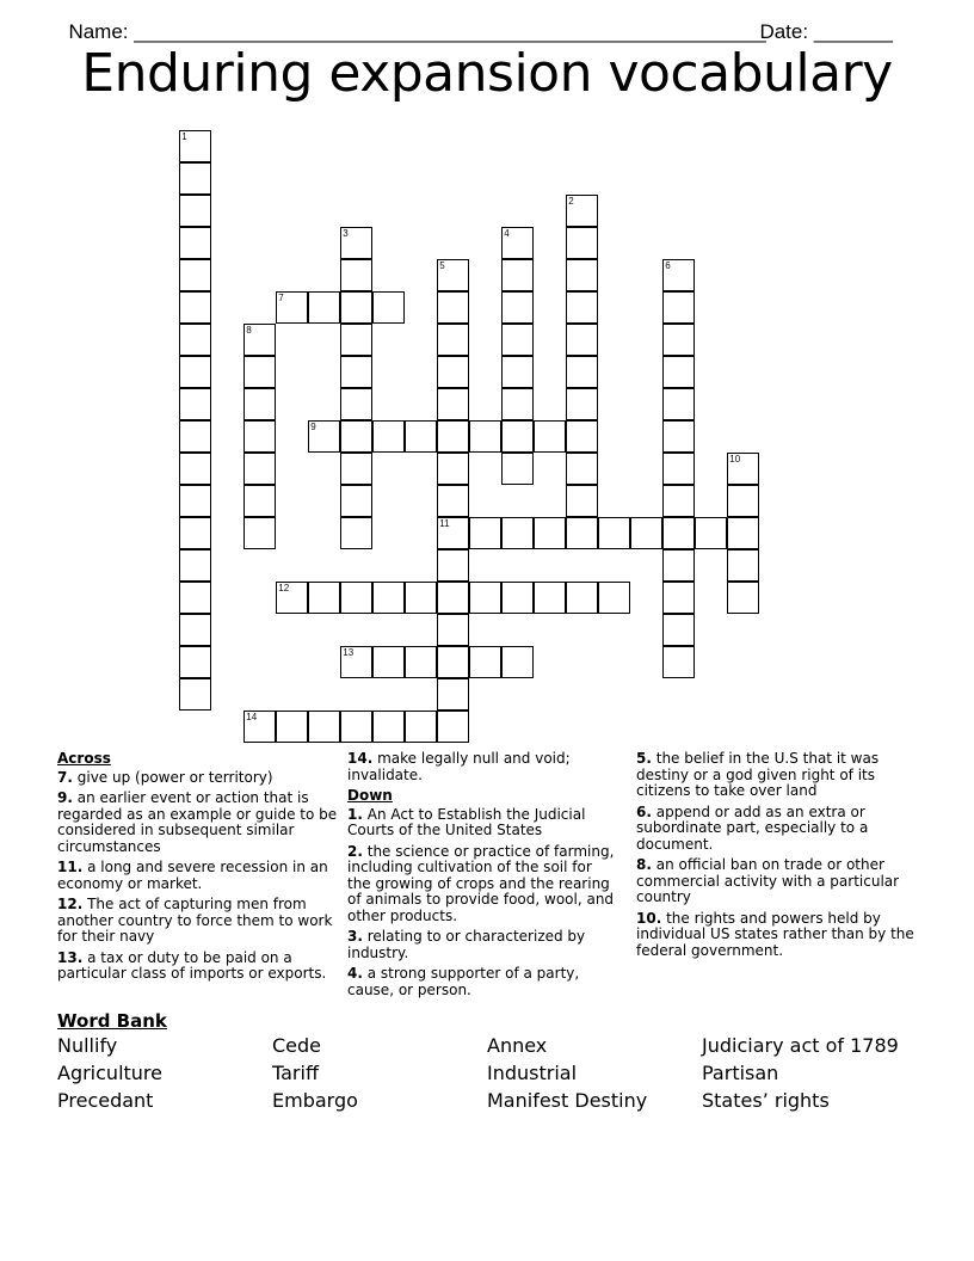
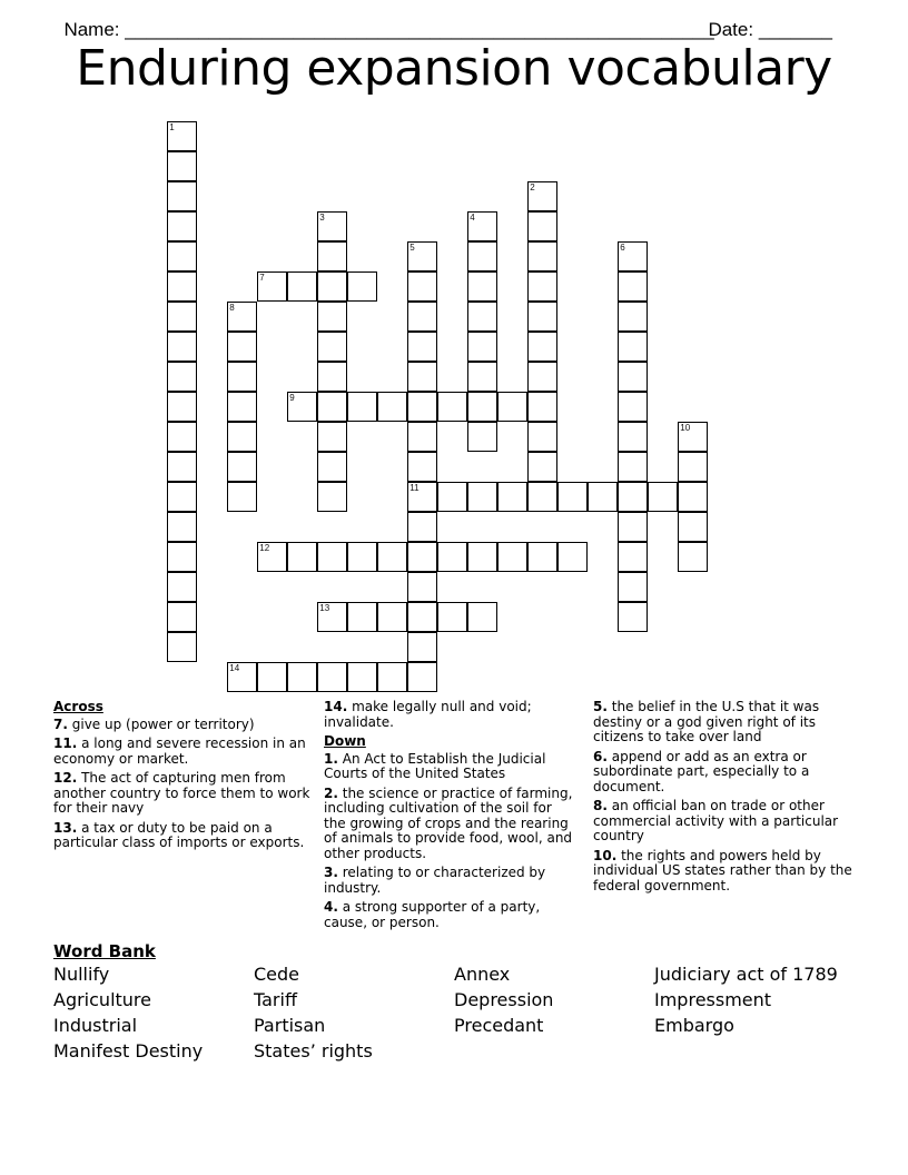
  Name: ________________________________________________________
  Date: _______
  Enduring expansion vocabulary
  1
  2
  3
  4
  5
  11
  6
  7
  8
  9
  10
  12
  13
  14
  Across
  7. give up (power or territory)
- 9. an earlier event or action that is regarded as an example or guide to be considered in subsequent similar circumstances
  11. a long and severe recession in an economy or market.
  12. The act of capturing men from another country to force them to work for their navy
  13. a tax or duty to be paid on a particular class of imports or exports.
  14. make legally null and void; invalidate.
  Down
  1. An Act to Establish the Judicial Courts of the United States
  2. the science or practice of farming, including cultivation of the soil for the growing of crops and the rearing of animals to provide food, wool, and other products.
  3. relating to or characterized by industry.
  4. a strong supporter of a party, cause, or person.
  5. the belief in the U.S that it was destiny or a god given right of its citizens to take over land
  6. append or add as an extra or subordinate part, especially to a document.
  8. an official ban on trade or other commercial activity with a particular country
  10. the rights and powers held by individual US states rather than by the federal government.
  Word Bank
  Nullify
  Cede
  Annex
  Judiciary act of 1789
  Agriculture
  Tariff
+ Depression
+ Impressment
  Industrial
  Partisan
  Precedant
  Embargo
  Manifest Destiny
  States’ rights
